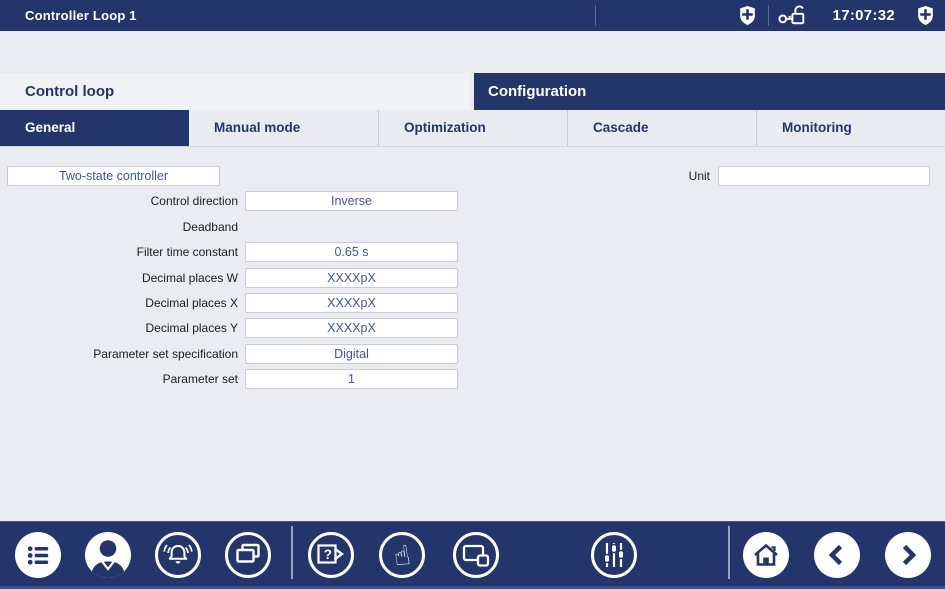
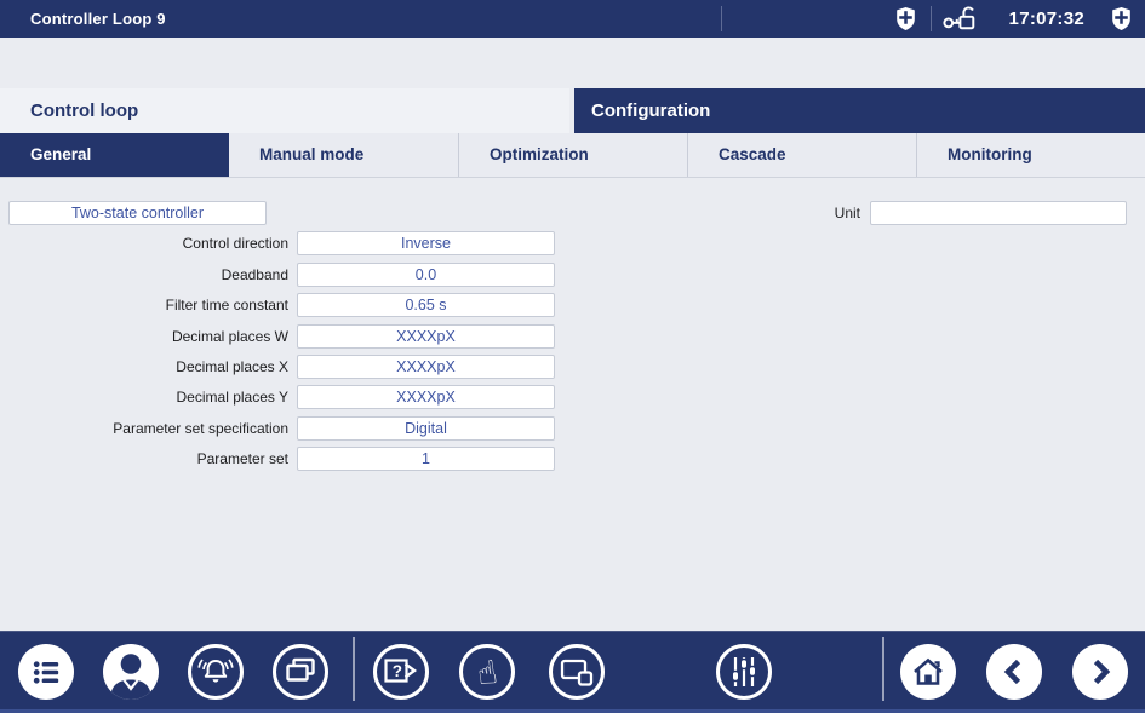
- Controller Loop 1
+ Controller Loop 9
  17:07:32
  Control loop
  Configuration
  General
  Manual mode
  Optimization
  Cascade
  Monitoring
  Two-state controller
  Control direction
  Inverse
  Deadband
+ 0.0
  Filter time constant
  0.65 s
  Decimal places W
  XXXXpX
  Decimal places X
  XXXXpX
  Decimal places Y
  XXXXpX
  Parameter set specification
  Digital
  Parameter set
  1
  Unit
  ?
